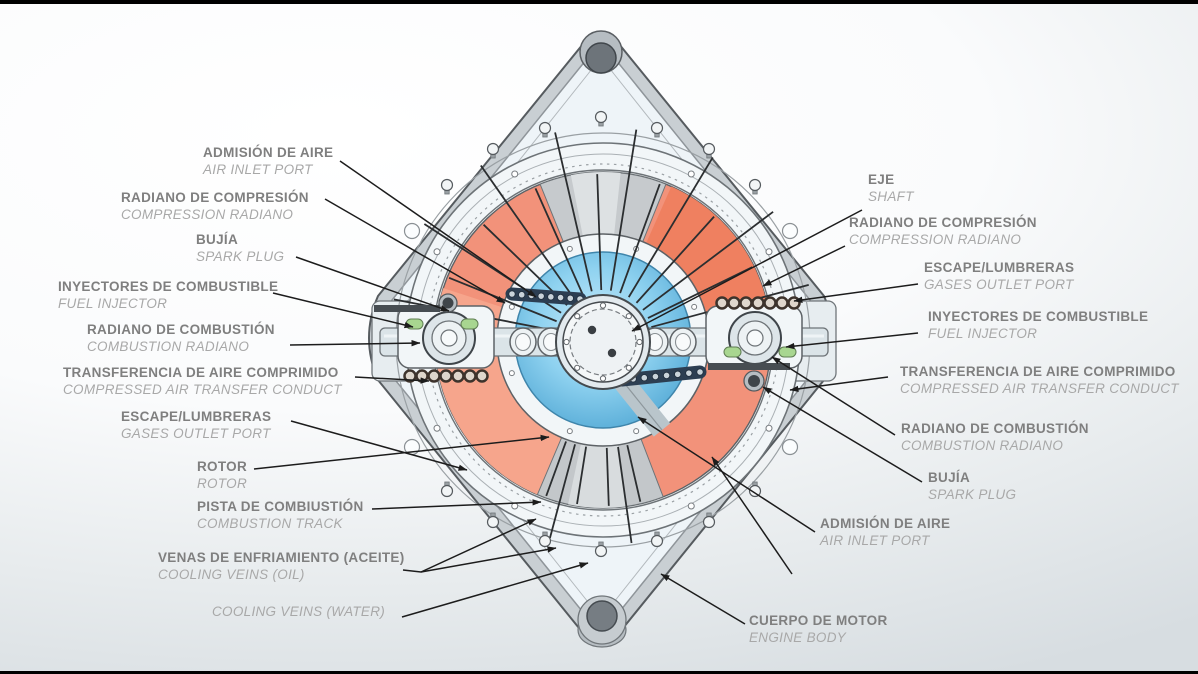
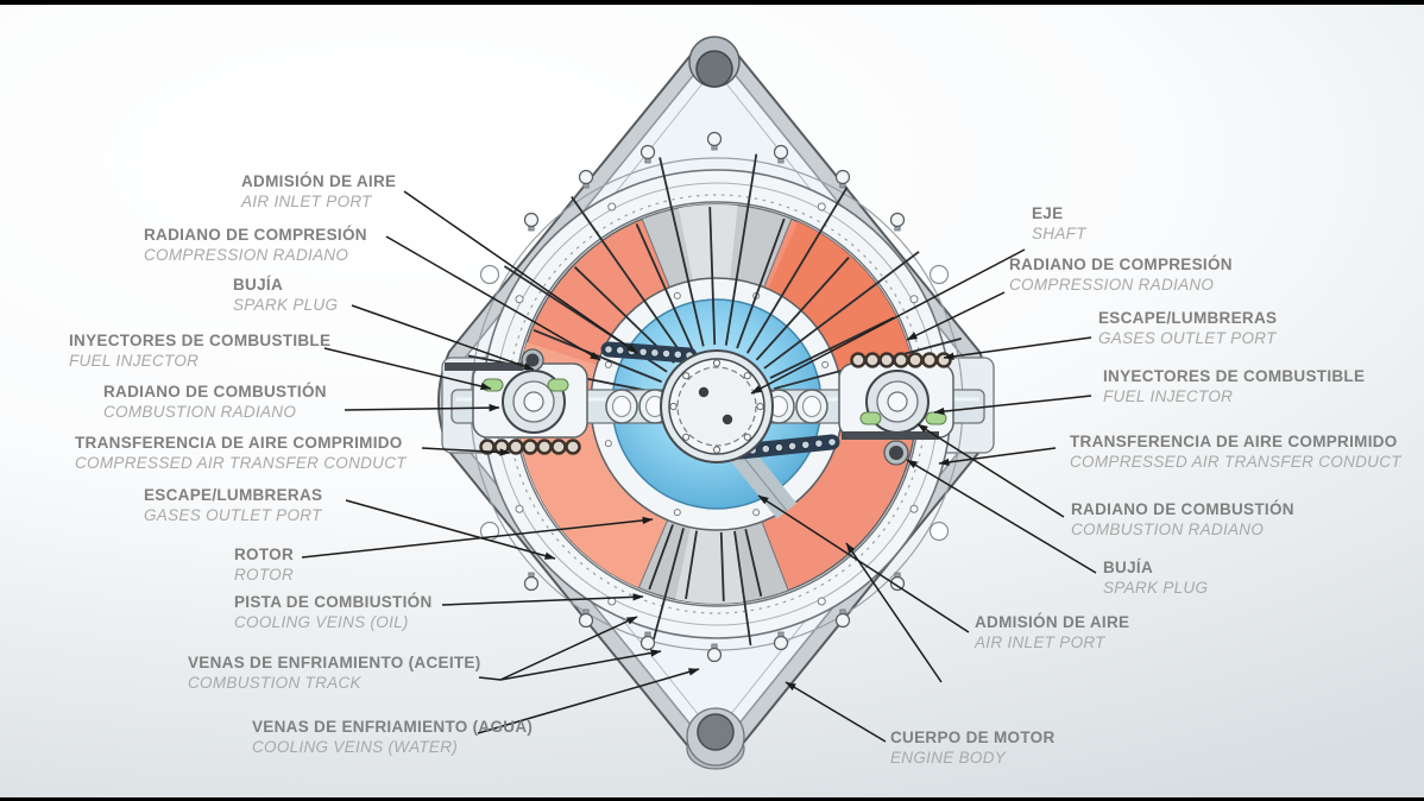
  ADMISIÓN DE AIRE
  AIR INLET PORT
  RADIANO DE COMPRESIÓN
  COMPRESSION RADIANO
  BUJÍA
  SPARK PLUG
  INYECTORES DE COMBUSTIBLE
  FUEL INJECTOR
  RADIANO DE COMBUSTIÓN
  COMBUSTION RADIANO
  TRANSFERENCIA DE AIRE COMPRIMIDO
  COMPRESSED AIR TRANSFER CONDUCT
  ESCAPE/LUMBRERAS
  GASES OUTLET PORT
  ROTOR
  ROTOR
  PISTA DE COMBIUSTIÓN
- COMBUSTION TRACK
+ COOLING VEINS (OIL)
  VENAS DE ENFRIAMIENTO (ACEITE)
- COOLING VEINS (OIL)
+ COMBUSTION TRACK
+ VENAS DE ENFRIAMIENTO (AGUA)
  COOLING VEINS (WATER)
  EJE
  SHAFT
  RADIANO DE COMPRESIÓN
  COMPRESSION RADIANO
  ESCAPE/LUMBRERAS
  GASES OUTLET PORT
  INYECTORES DE COMBUSTIBLE
  FUEL INJECTOR
  TRANSFERENCIA DE AIRE COMPRIMIDO
  COMPRESSED AIR TRANSFER CONDUCT
  RADIANO DE COMBUSTIÓN
  COMBUSTION RADIANO
  BUJÍA
  SPARK PLUG
  ADMISIÓN DE AIRE
  AIR INLET PORT
  CUERPO DE MOTOR
  ENGINE BODY
